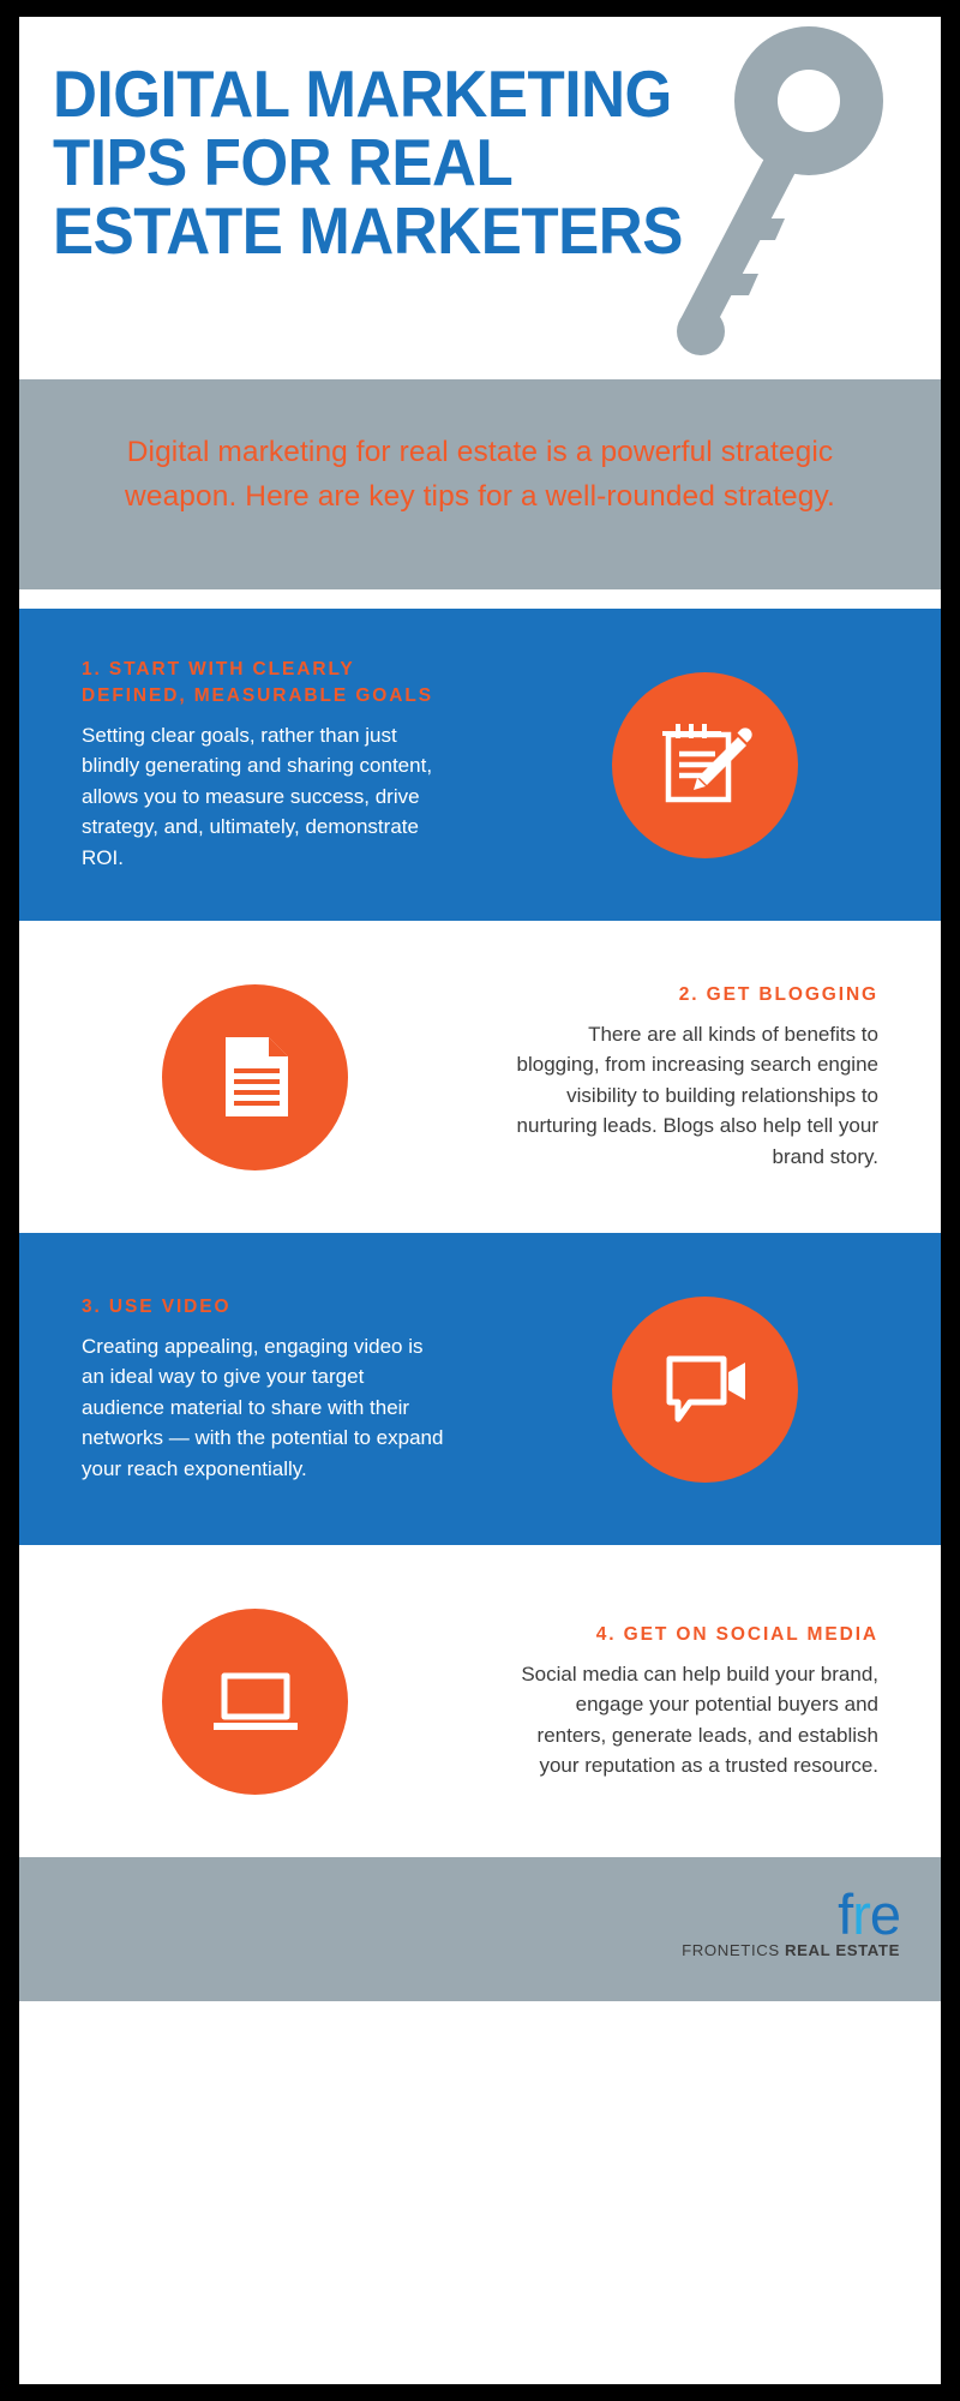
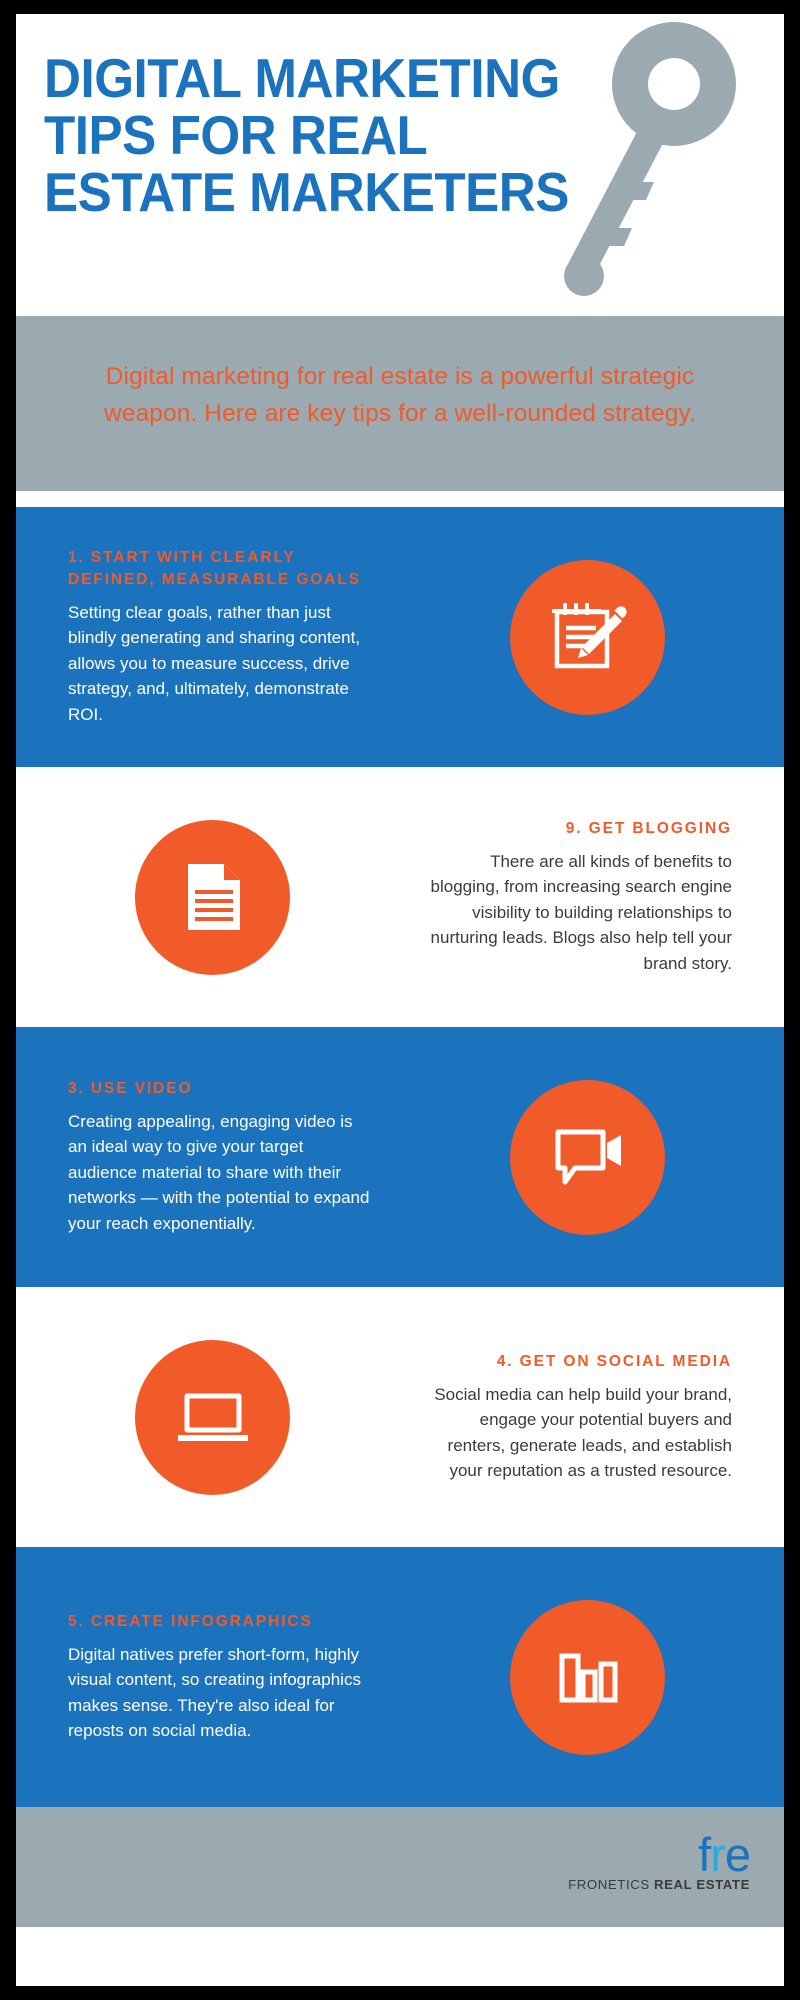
  DIGITAL MARKETING
  TIPS FOR REAL
  ESTATE MARKETERS
  Digital marketing for real estate is a powerful strategic weapon. Here are key tips for a well-rounded strategy.
  1. START WITH CLEARLY DEFINED, MEASURABLE GOALS
  Setting clear goals, rather than just blindly generating and sharing content, allows you to measure success, drive strategy, and, ultimately, demonstrate ROI.
- 2. GET BLOGGING
+ 9. GET BLOGGING
  There are all kinds of benefits to blogging, from increasing search engine visibility to building relationships to nurturing leads. Blogs also help tell your brand story.
  3. USE VIDEO
  Creating appealing, engaging video is an ideal way to give your target audience material to share with their networks — with the potential to expand your reach exponentially.
  4. GET ON SOCIAL MEDIA
  Social media can help build your brand, engage your potential buyers and renters, generate leads, and establish your reputation as a trusted resource.
+ 5. CREATE INFOGRAPHICS
+ Digital natives prefer short-form, highly visual content, so creating infographics makes sense. They're also ideal for reposts on social media.
  fre
  FRONETICS REAL ESTATE
